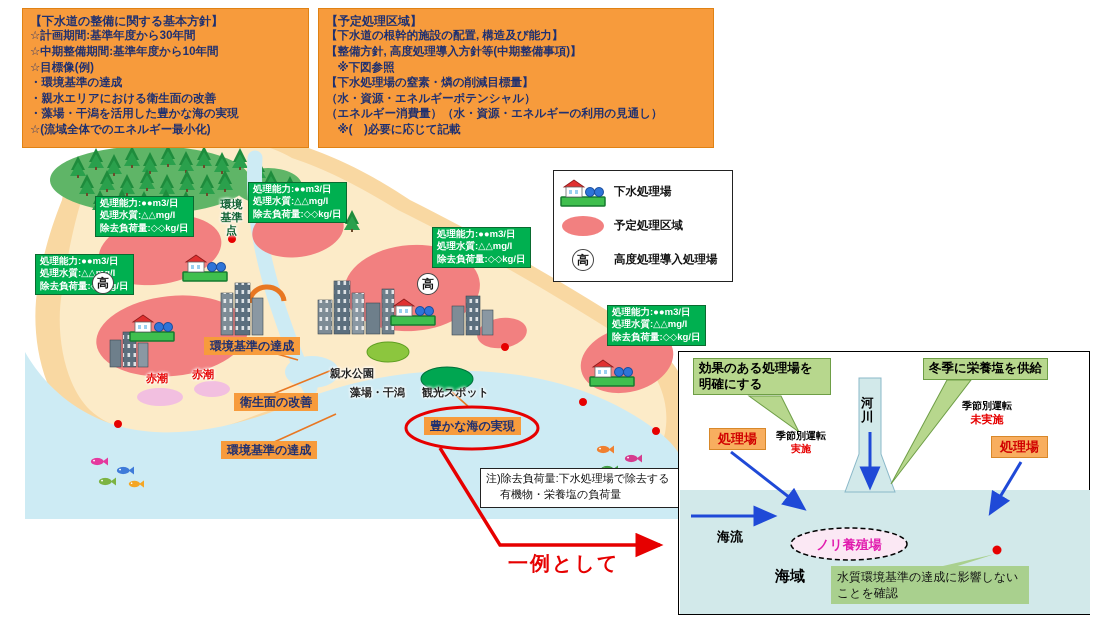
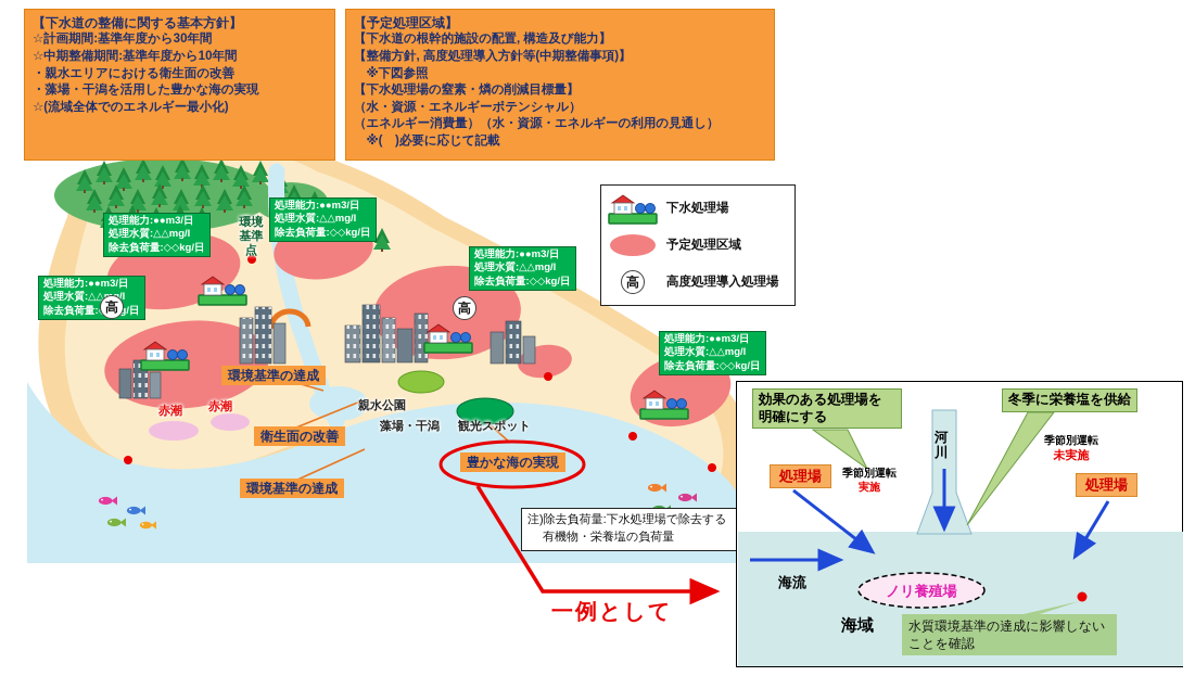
  【下水道の整備に関する基本方針】
  ☆計画期間:基準年度から30年間
  ☆中期整備期間:基準年度から10年間
- ☆目標像(例)
- ・環境基準の達成
  ・親水エリアにおける衛生面の改善
  ・藻場・干潟を活用した豊かな海の実現
  ☆(流域全体でのエネルギー最小化)
  【予定処理区域】
  【下水道の根幹的施設の配置, 構造及び能力】
  【整備方針, 高度処理導入方針等(中期整備事項)】
  ※下図参照
  【下水処理場の窒素・燐の削減目標量】
  （水・資源・エネルギーポテンシャル）
  （エネルギー消費量）（水・資源・エネルギーの利用の見通し）
  ※( )必要に応じて記載
  処理能力:●●m3/日
  処理水質:△△mg/l
  除去負荷量:◇◇kg/日
  処理能力:●●m3/日
  処理水質:△△mg/l
  除去負荷量:◇◇kg/日
  処理能力:●●m3/日
  処理水質:△△/l
  処理能力:●●m3/日
  処理水質:△△mg/l
  除去負荷量:◇◇kg/日
  処理能力:●●m3/日
  処理水質:△△mg/l
  除去負荷量:◇◇kg/日
  環境
  基準点
  高
  高
  環境基準の達成
  衛生面の改善
  環境基準の達成
  豊かな海の実現
  赤潮
  赤潮
  親水公園
  藻場・干潟
  観光スポット
  下水処理場
  予定処理区域
  高
  高度処理導入処理場
  注)除去負荷量:下水処理場で除去する
  有機物・栄養塩の負荷量
  一例として
  効果のある処理場を明確にする
  冬季に栄養塩を供給
  河川
  処理場
  処理場
  季節別運転
  実施
  季節別運転
  未実施
  海流
  ノリ養殖場
  海域
  水質環境基準の達成に影響しないことを確認
